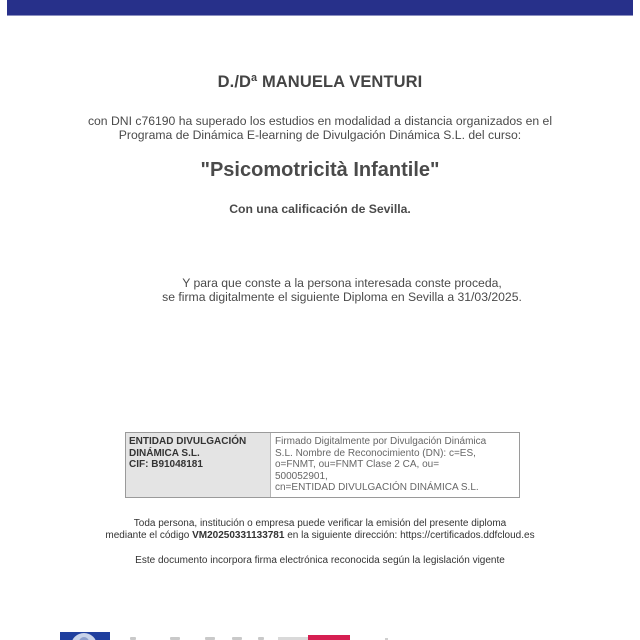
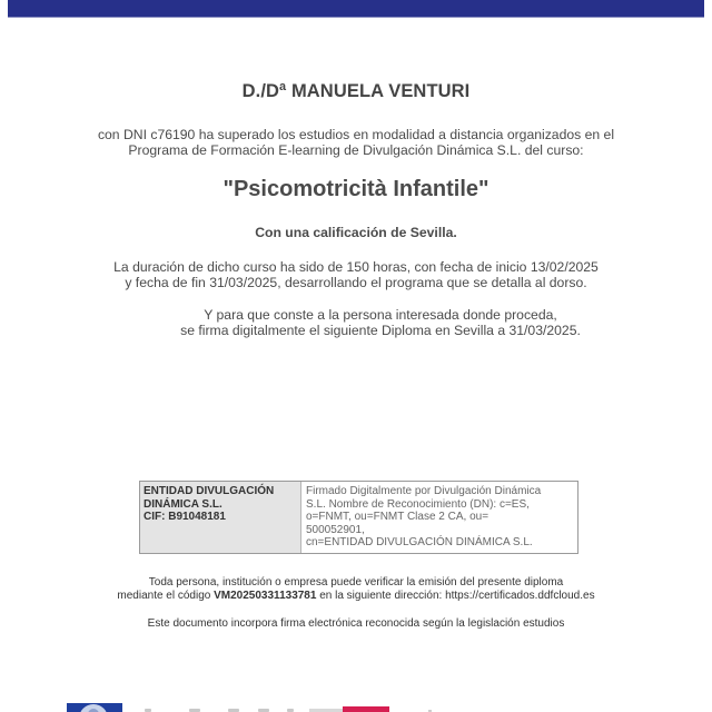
  D./Dª MANUELA VENTURI
  con DNI c76190 ha superado los estudios en modalidad a distancia organizados en el
- Programa de Dinámica E-learning de Divulgación Dinámica S.L. del curso:
+ Programa de Formación E-learning de Divulgación Dinámica S.L. del curso:
  "Psicomotricità Infantile"
  Con una calificación de Sevilla.
+ La duración de dicho curso ha sido de 150 horas, con fecha de inicio 13/02/2025
+ y fecha de fin 31/03/2025, desarrollando el programa que se detalla al dorso.
- Y para que conste a la persona interesada conste proceda,
+ Y para que conste a la persona interesada donde proceda,
  se firma digitalmente el siguiente Diploma en Sevilla a 31/03/2025.
  ENTIDAD DIVULGACIÓN
  DINÁMICA S.L.
  CIF: B91048181
  Firmado Digitalmente por Divulgación Dinámica
  S.L. Nombre de Reconocimiento (DN): c=ES,
  o=FNMT, ou=FNMT Clase 2 CA, ou=
  500052901,
  cn=ENTIDAD DIVULGACIÓN DINÁMICA S.L.
  Toda persona, institución o empresa puede verificar la emisión del presente diploma
  mediante el código VM20250331133781 en la siguiente dirección: https://certificados.ddfcloud.es
- Este documento incorpora firma electrónica reconocida según la legislación vigente
+ Este documento incorpora firma electrónica reconocida según la legislación estudios
